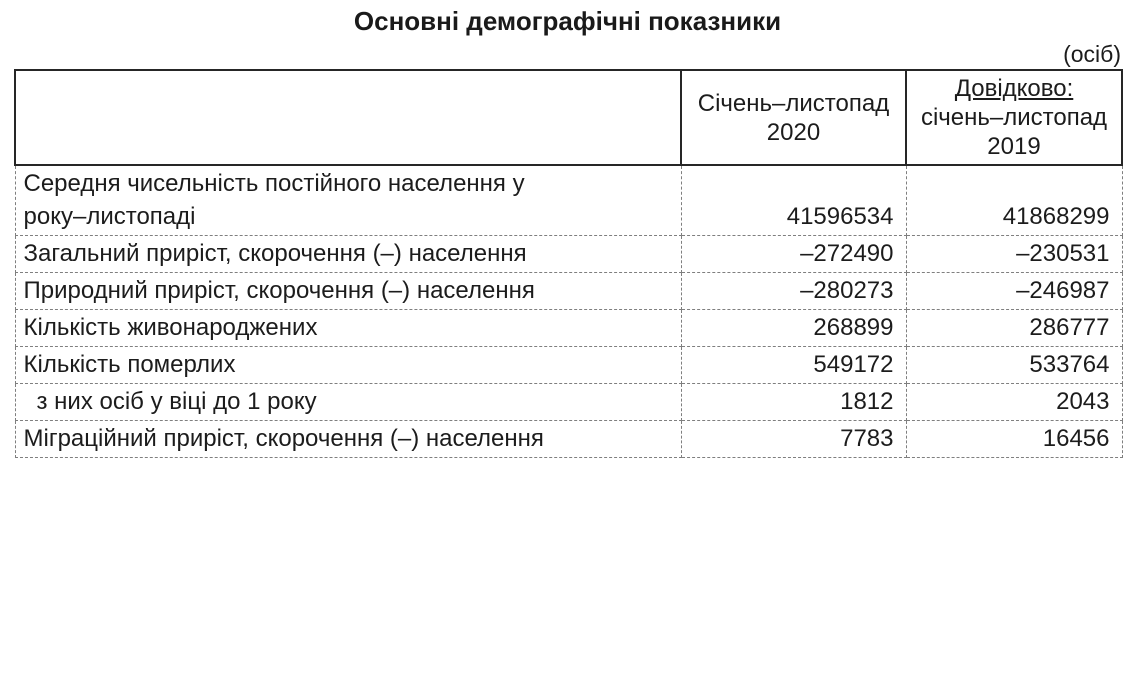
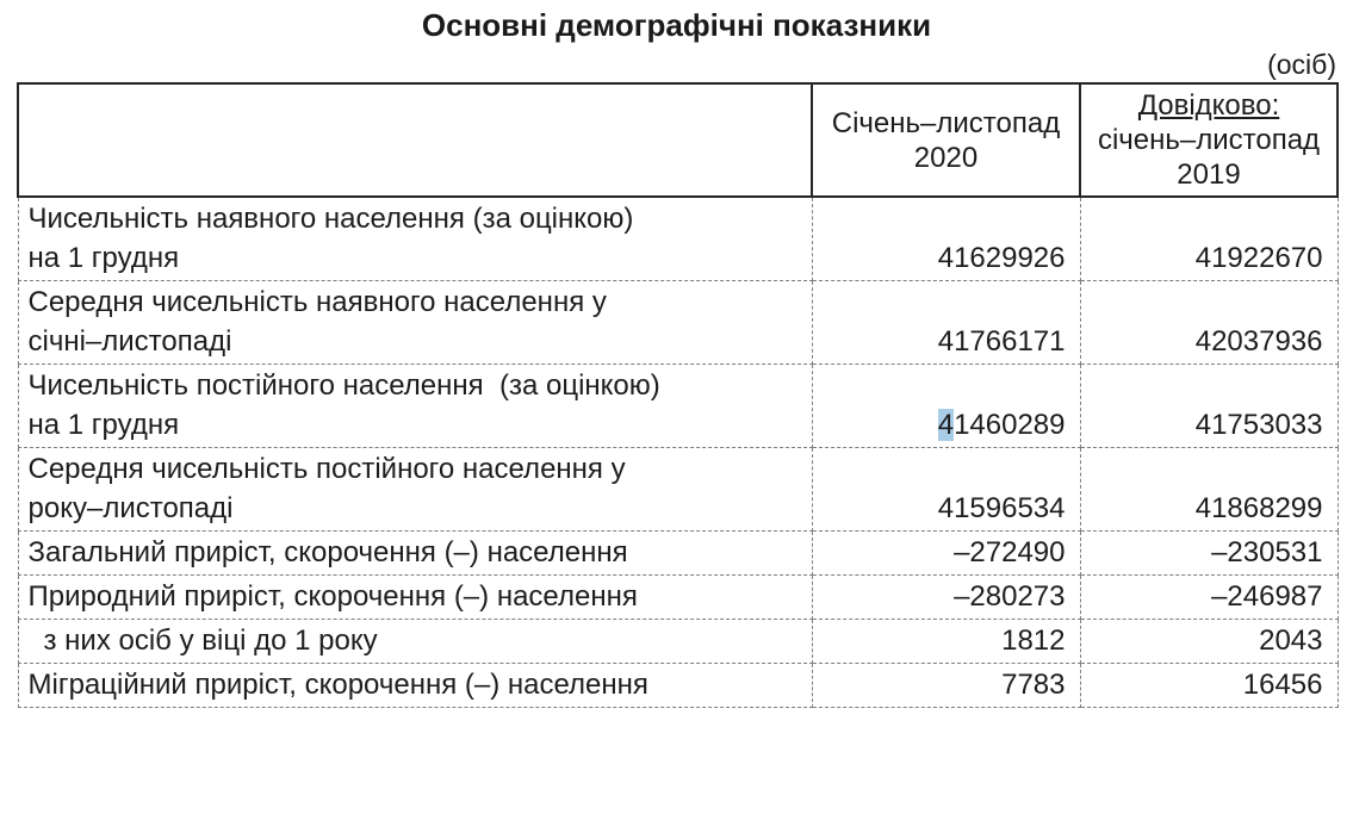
  Основні демографічні показники
  (осіб)
  	Січень–листопад 2020	Довідково: січень–листопад 2019
+ Чисельність наявного населення (за оцінкою) на 1 грудня	41629926	41922670
+ Середня чисельність наявного населення у січні–листопаді	41766171	42037936
+ Чисельність постійного населення (за оцінкою) на 1 грудня	41460289	41753033
  Середня чисельність постійного населення у року–листопаді	41596534	41868299
  Загальний приріст, скорочення (–) населення	–272490	–230531
  Природний приріст, скорочення (–) населення	–280273	–246987
- Кількість живонароджених	268899	286777
- Кількість померлих	549172	533764
  з них осіб у віці до 1 року	1812	2043
  Міграційний приріст, скорочення (–) населення	7783	16456
